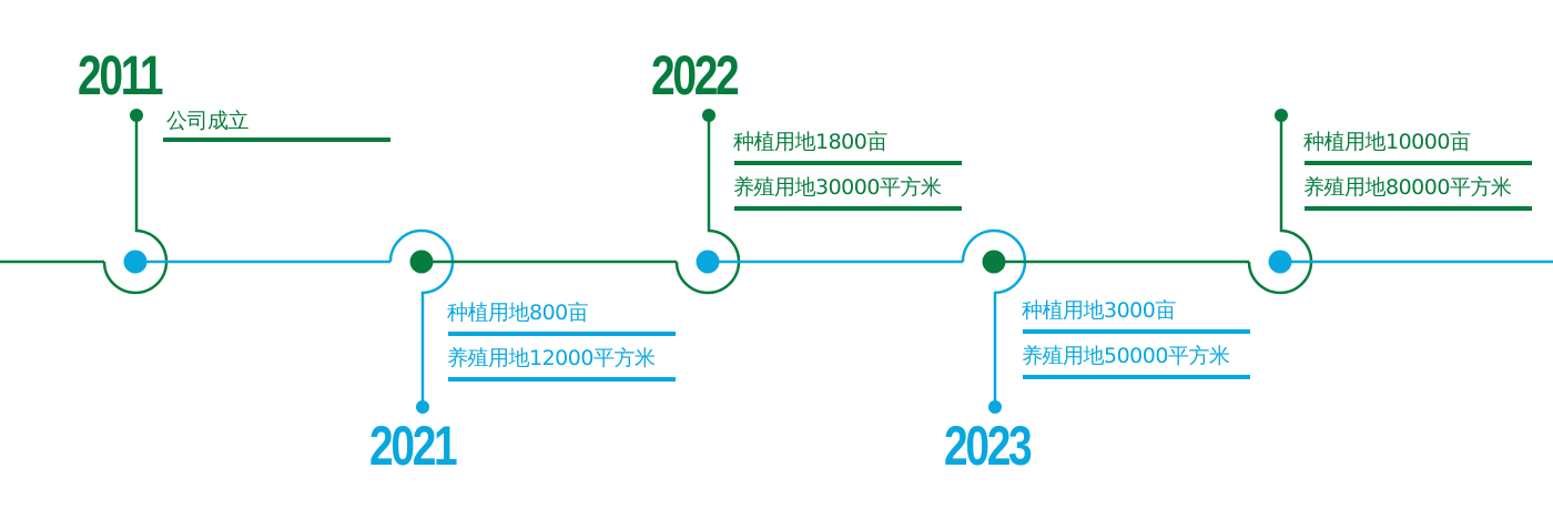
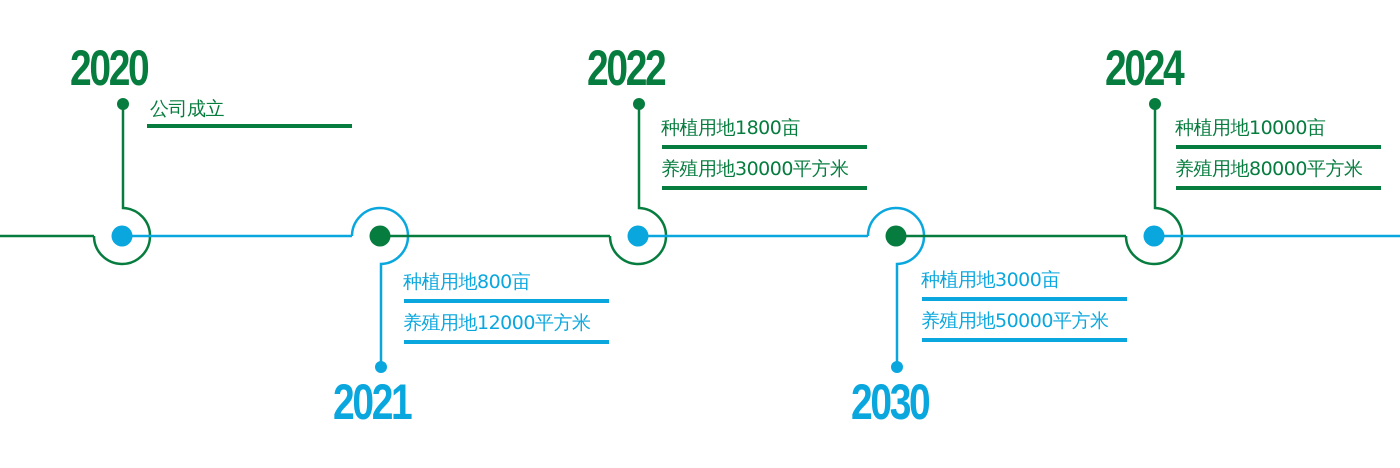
- 2011
+ 2020
  公司成立
  2021
  种植用地800亩
  养殖用地12000平方米
  2022
  种植用地1800亩
  养殖用地30000平方米
- 2023
+ 2030
  种植用地3000亩
  养殖用地50000平方米
+ 2024
  种植用地10000亩
  养殖用地80000平方米
